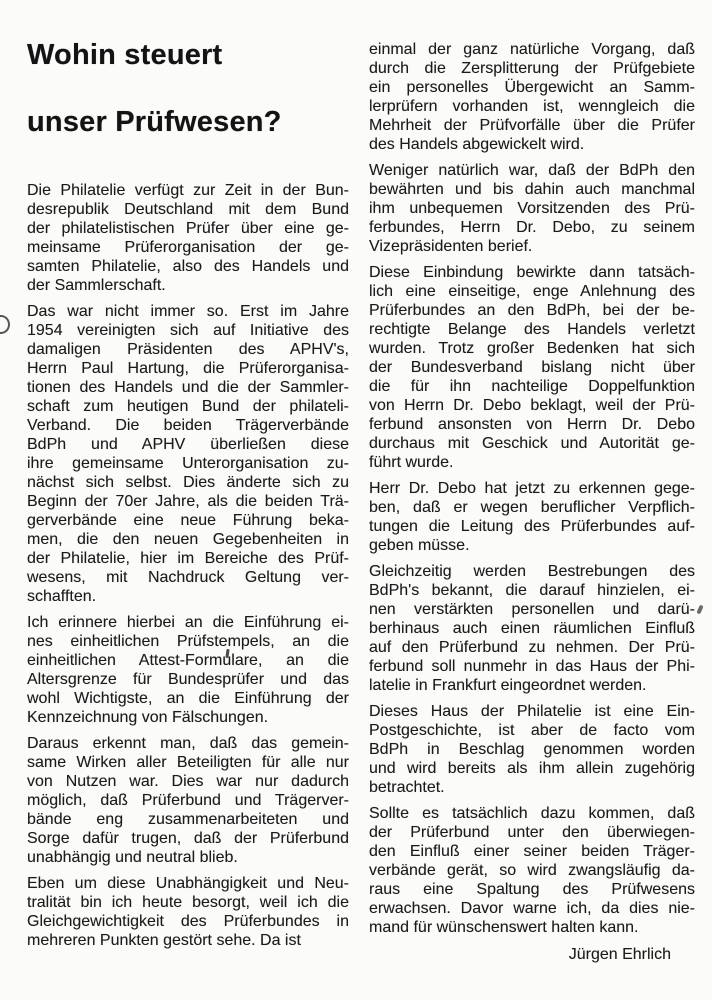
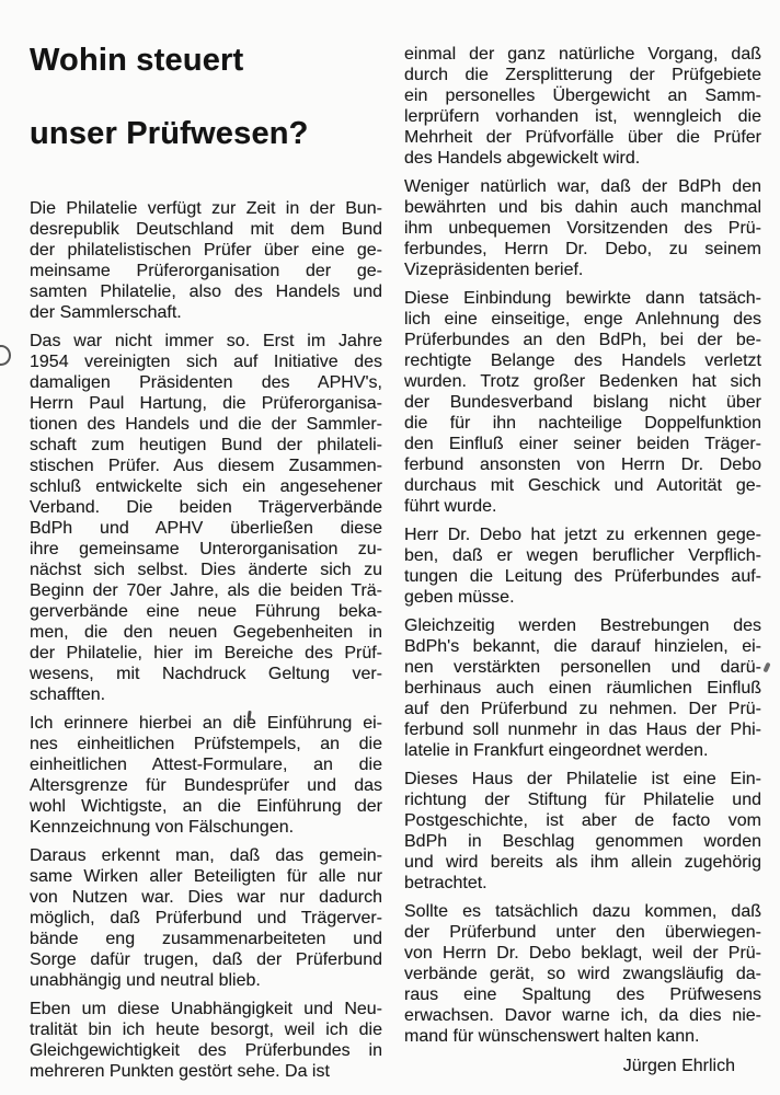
  Wohin steuert
  unser Prüfwesen?
  Die Philatelie verfügt zur Zeit in der Bun-
  desrepublik Deutschland mit dem Bund
  der philatelistischen Prüfer über eine ge-
  meinsame Prüferorganisation der ge-
  samten Philatelie, also des Handels und
  der Sammlerschaft.
  Das war nicht immer so. Erst im Jahre
  1954 vereinigten sich auf Initiative des
  damaligen Präsidenten des APHV's,
  Herrn Paul Hartung, die Prüferorganisa-
  tionen des Handels und die der Sammler-
  schaft zum heutigen Bund der philateli-
+ stischen Prüfer. Aus diesem Zusammen-
+ schluß entwickelte sich ein angesehener
  Verband. Die beiden Trägerverbände
  BdPh und APHV überließen diese
  ihre gemeinsame Unterorganisation zu-
  nächst sich selbst. Dies änderte sich zu
  Beginn der 70er Jahre, als die beiden Trä-
  gerverbände eine neue Führung beka-
  men, die den neuen Gegebenheiten in
  der Philatelie, hier im Bereiche des Prüf-
  wesens, mit Nachdruck Geltung ver-
  schafften.
  Ich erinnere hierbei an die Einführung ei-
  nes einheitlichen Prüfstempels, an die
  einheitlichen Attest-Formulare, an die
  Altersgrenze für Bundesprüfer und das
  wohl Wichtigste, an die Einführung der
  Kennzeichnung von Fälschungen.
  Daraus erkennt man, daß das gemein-
  same Wirken aller Beteiligten für alle nur
  von Nutzen war. Dies war nur dadurch
  möglich, daß Prüferbund und Trägerver-
  bände eng zusammenarbeiteten und
  Sorge dafür trugen, daß der Prüferbund
  unabhängig und neutral blieb.
  Eben um diese Unabhängigkeit und Neu-
  tralität bin ich heute besorgt, weil ich die
  Gleichgewichtigkeit des Prüferbundes in
  mehreren Punkten gestört sehe. Da ist
  einmal der ganz natürliche Vorgang, daß
  durch die Zersplitterung der Prüfgebiete
  ein personelles Übergewicht an Samm-
  lerprüfern vorhanden ist, wenngleich die
  Mehrheit der Prüfvorfälle über die Prüfer
  des Handels abgewickelt wird.
  Weniger natürlich war, daß der BdPh den
  bewährten und bis dahin auch manchmal
  ihm unbequemen Vorsitzenden des Prü-
  ferbundes, Herrn Dr. Debo, zu seinem
  Vizepräsidenten berief.
  Diese Einbindung bewirkte dann tatsäch-
  lich eine einseitige, enge Anlehnung des
  Prüferbundes an den BdPh, bei der be-
  rechtigte Belange des Handels verletzt
  wurden. Trotz großer Bedenken hat sich
  der Bundesverband bislang nicht über
  die für ihn nachteilige Doppelfunktion
- von Herrn Dr. Debo beklagt, weil der Prü-
+ den Einfluß einer seiner beiden Träger-
  ferbund ansonsten von Herrn Dr. Debo
  durchaus mit Geschick und Autorität ge-
  führt wurde.
  Herr Dr. Debo hat jetzt zu erkennen gege-
  ben, daß er wegen beruflicher Verpflich-
  tungen die Leitung des Prüferbundes auf-
  geben müsse.
  Gleichzeitig werden Bestrebungen des
  BdPh's bekannt, die darauf hinzielen, ei-
  nen verstärkten personellen und darü-
  berhinaus auch einen räumlichen Einfluß
  auf den Prüferbund zu nehmen. Der Prü-
  ferbund soll nunmehr in das Haus der Phi-
  latelie in Frankfurt eingeordnet werden.
  Dieses Haus der Philatelie ist eine Ein-
+ richtung der Stiftung für Philatelie und
  Postgeschichte, ist aber de facto vom
  BdPh in Beschlag genommen worden
  und wird bereits als ihm allein zugehörig
  betrachtet.
  Sollte es tatsächlich dazu kommen, daß
  der Prüferbund unter den überwiegen-
- den Einfluß einer seiner beiden Träger-
+ von Herrn Dr. Debo beklagt, weil der Prü-
  verbände gerät, so wird zwangsläufig da-
  raus eine Spaltung des Prüfwesens
  erwachsen. Davor warne ich, da dies nie-
  mand für wünschenswert halten kann.
  Jürgen Ehrlich
